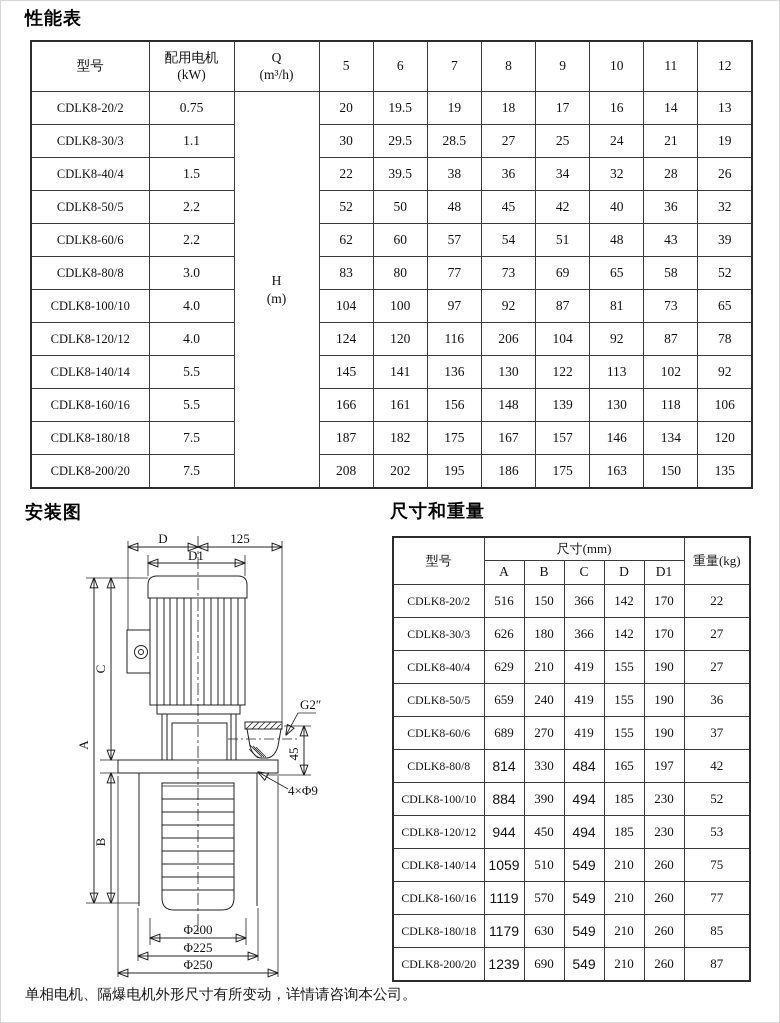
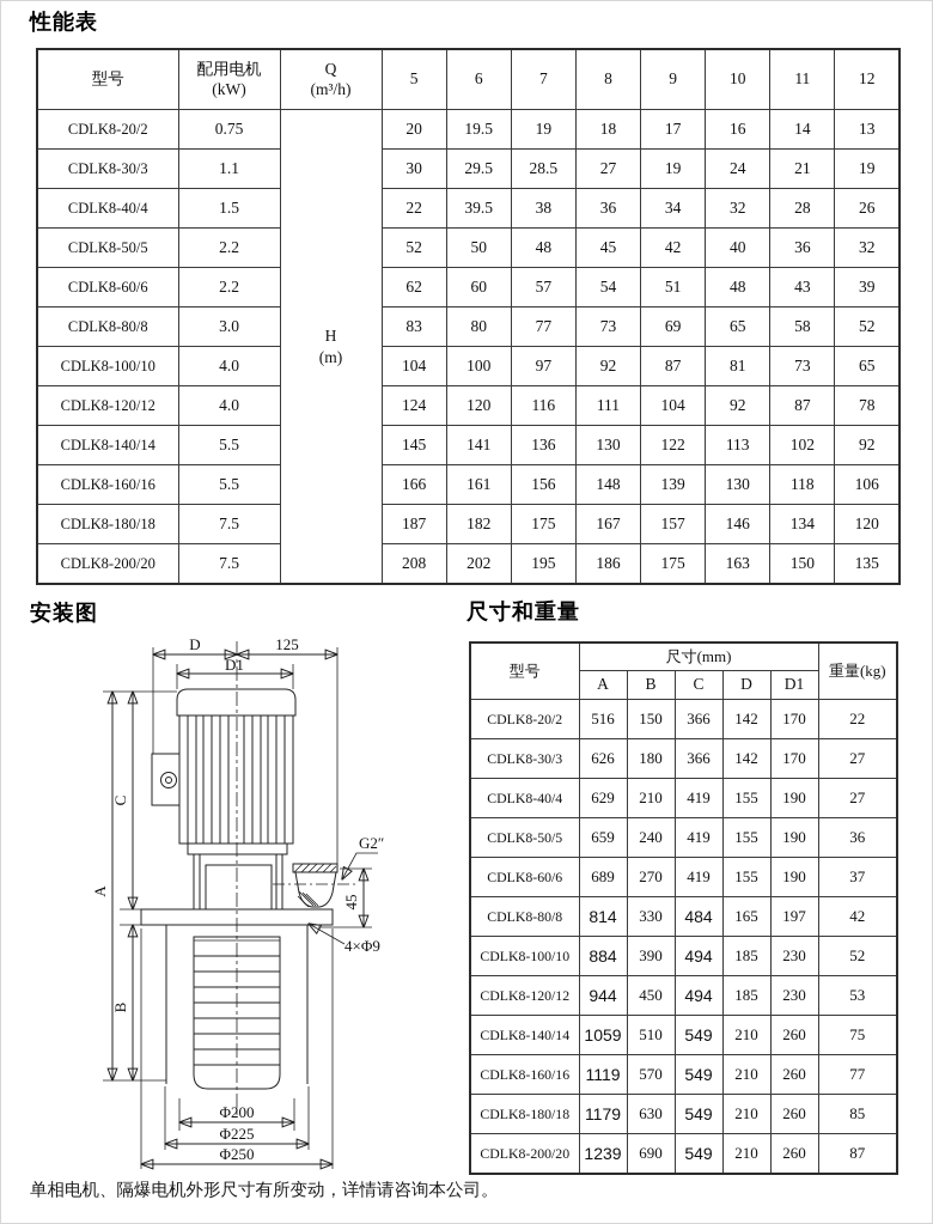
  性能表
  安装图
  尺寸和重量
  型号	配用电机 (kW)	Q (m³/h)	5	6	7	8	9	10	11	12
  CDLK8-20/2	0.75	H(m)	20	19.5	19	18	17	16	14	13
- CDLK8-30/3	1.1	30	29.5	28.5	27	25	24	21	19
+ CDLK8-30/3	1.1	30	29.5	28.5	27	19	24	21	19
  CDLK8-40/4	1.5	22	39.5	38	36	34	32	28	26
  CDLK8-50/5	2.2	52	50	48	45	42	40	36	32
  CDLK8-60/6	2.2	62	60	57	54	51	48	43	39
  CDLK8-80/8	3.0	83	80	77	73	69	65	58	52
  CDLK8-100/10	4.0	104	100	97	92	87	81	73	65
- CDLK8-120/12	4.0	124	120	116	206	104	92	87	78
+ CDLK8-120/12	4.0	124	120	116	111	104	92	87	78
  CDLK8-140/14	5.5	145	141	136	130	122	113	102	92
  CDLK8-160/16	5.5	166	161	156	148	139	130	118	106
  CDLK8-180/18	7.5	187	182	175	167	157	146	134	120
  CDLK8-200/20	7.5	208	202	195	186	175	163	150	135
  型号	尺寸(mm)	重量(kg)
  A	B	C	D	D1
  CDLK8-20/2	516	150	366	142	170	22
  CDLK8-30/3	626	180	366	142	170	27
  CDLK8-40/4	629	210	419	155	190	27
  CDLK8-50/5	659	240	419	155	190	36
  CDLK8-60/6	689	270	419	155	190	37
  CDLK8-80/8	814	330	484	165	197	42
  CDLK8-100/10	884	390	494	185	230	52
  CDLK8-120/12	944	450	494	185	230	53
  CDLK8-140/14	1059	510	549	210	260	75
  CDLK8-160/16	1119	570	549	210	260	77
  CDLK8-180/18	1179	630	549	210	260	85
  CDLK8-200/20	1239	690	549	210	260	87
  D
  125
  D1
  G2″
  4×Φ9
  Φ200
  Φ225
  Φ250
  单相电机、隔爆电机外形尺寸有所变动，详情请咨询本公司。
